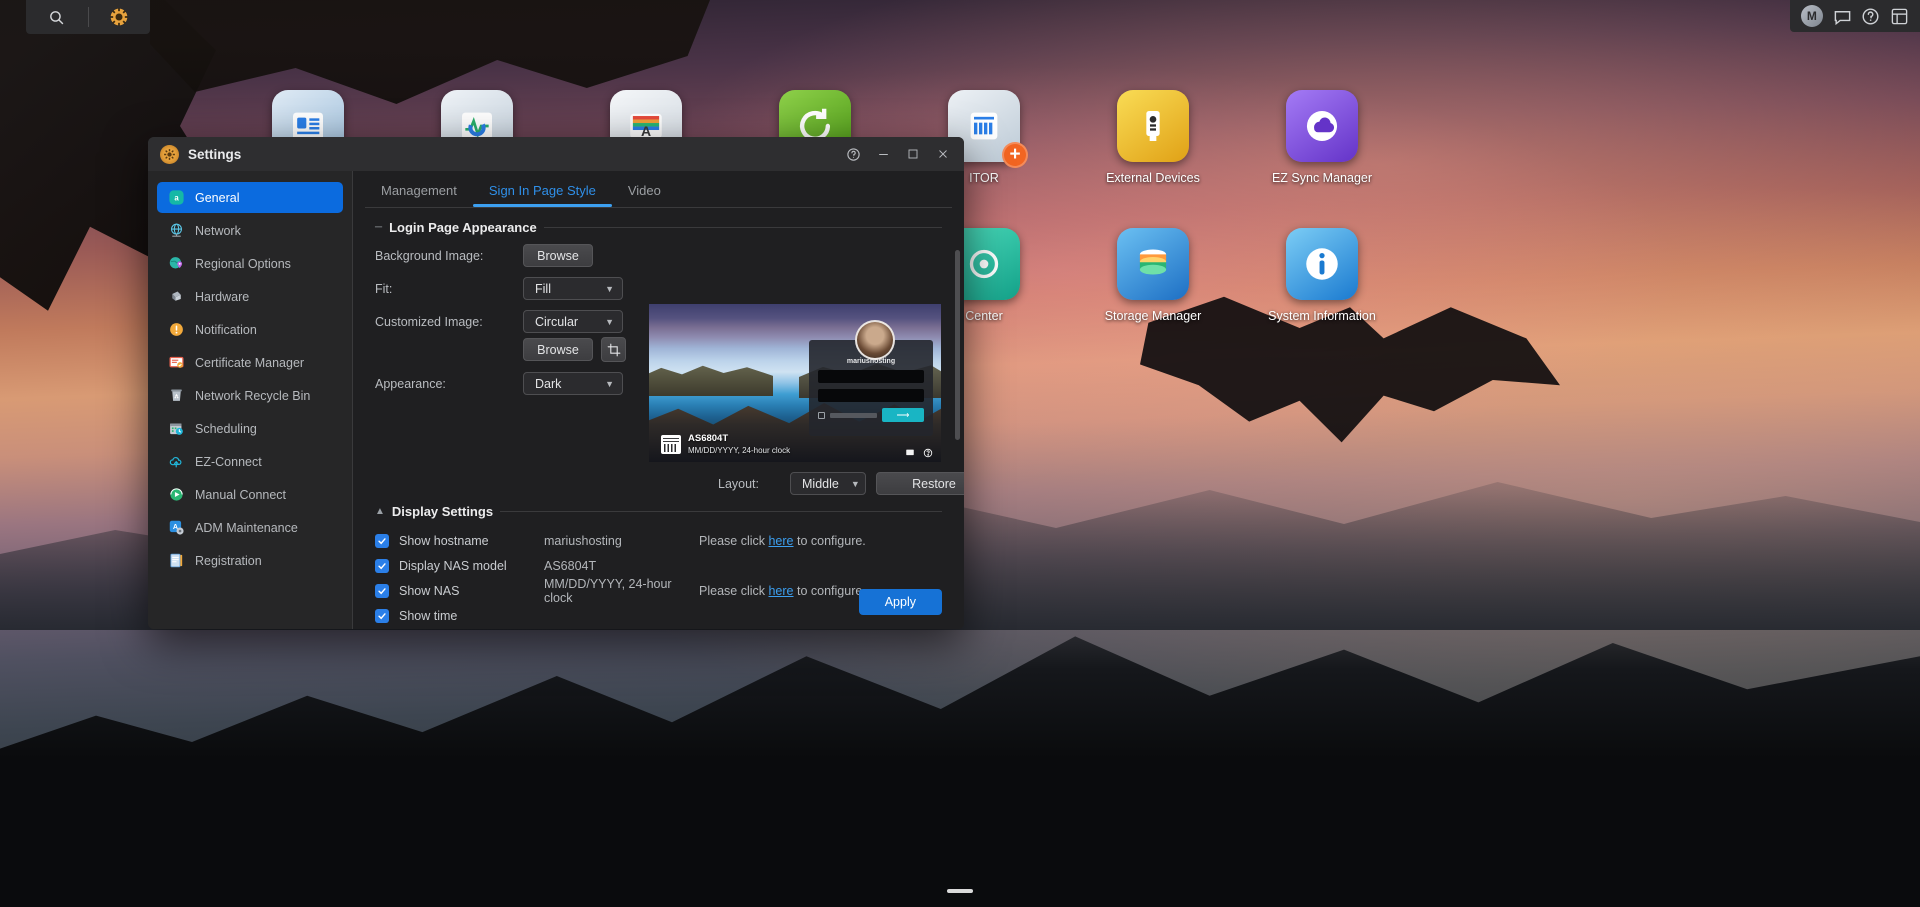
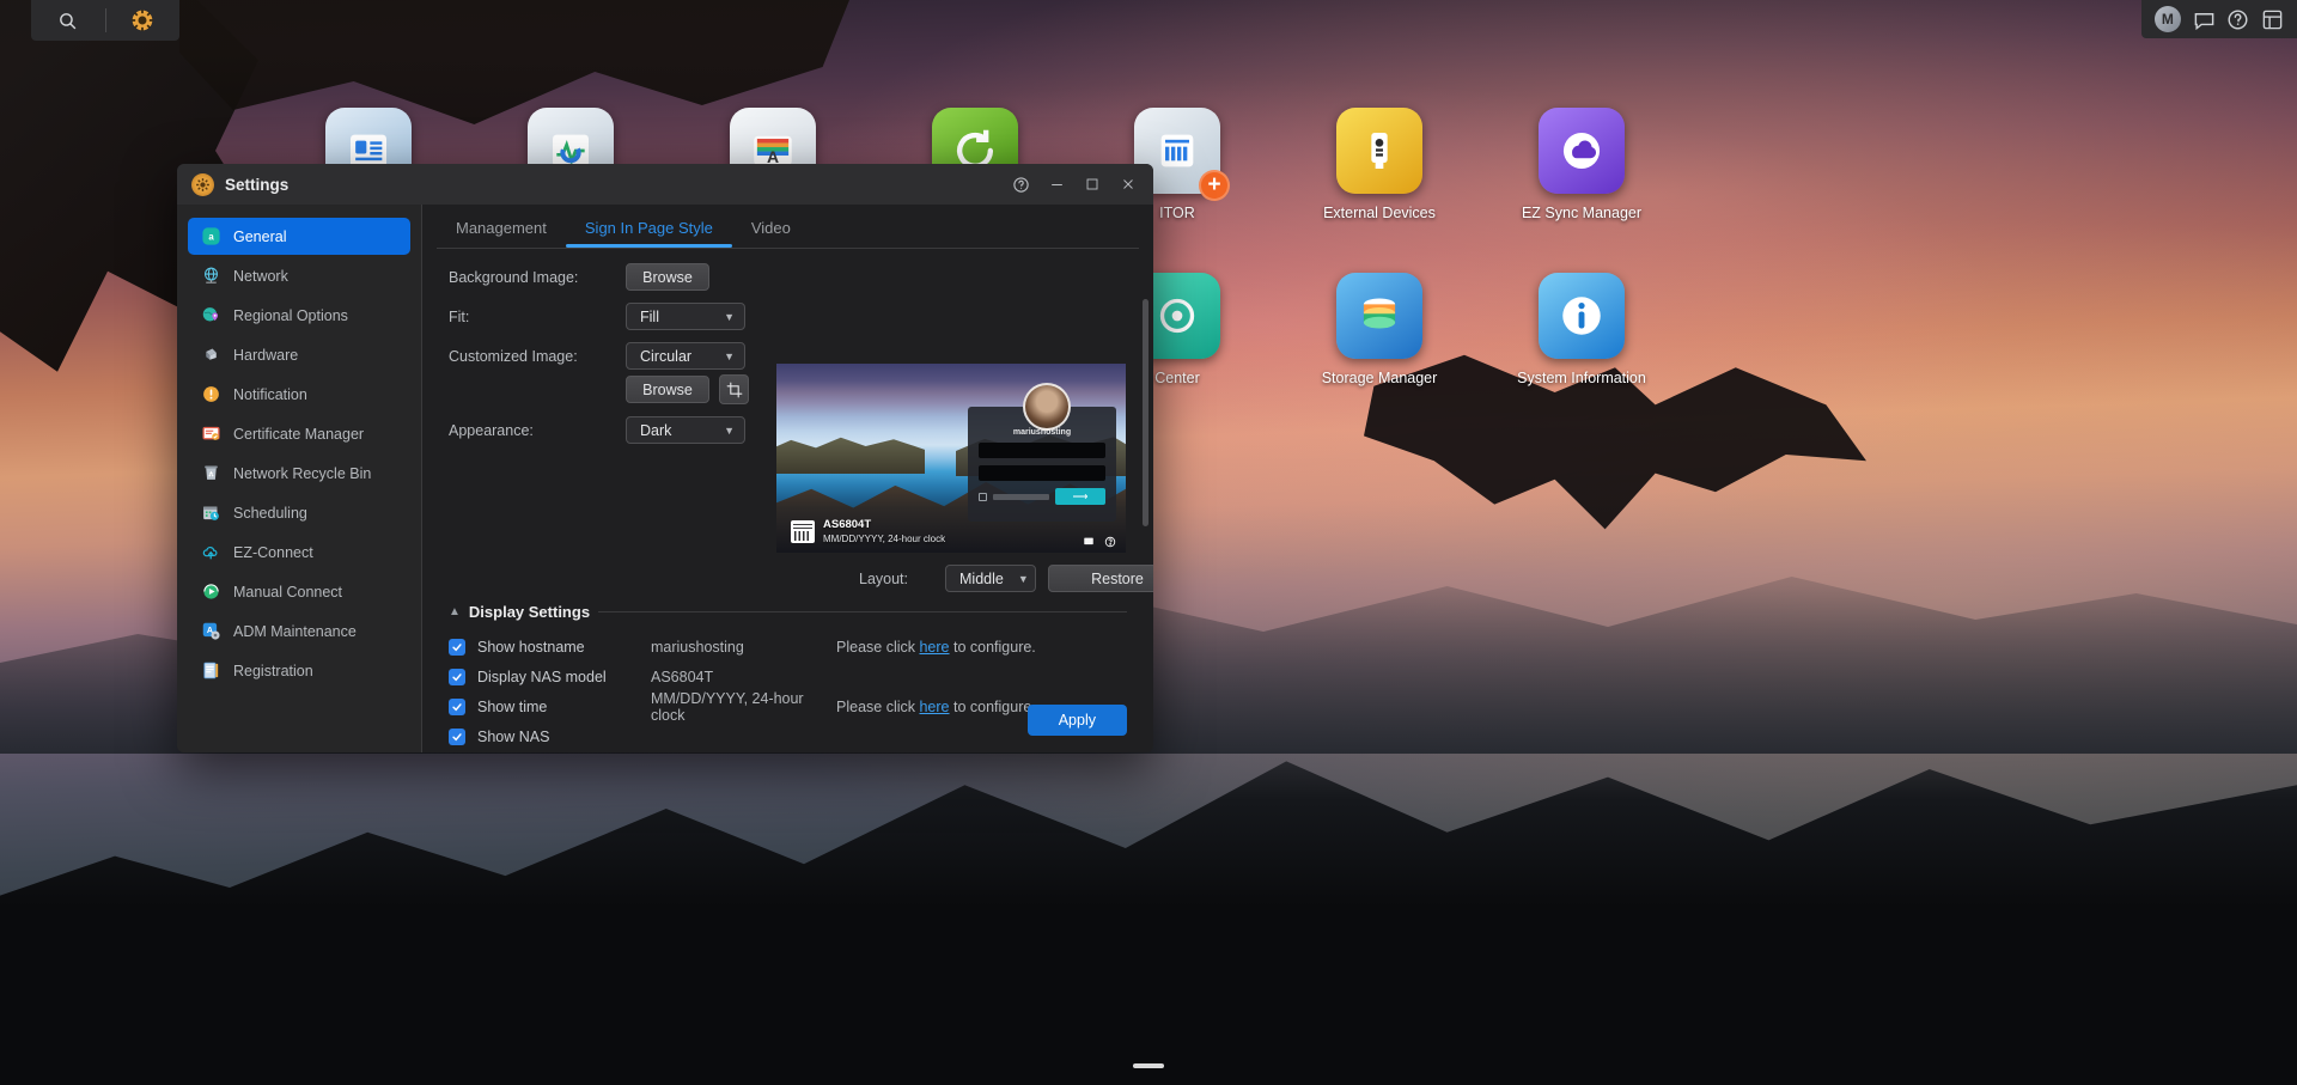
  M
  A
  +
  ITOR
  External Devices
  EZ Sync Manager
  Center
  Storage Manager
  System Information
  Settings
  a
  General
  Network
  Regional Options
  Hardware
  Notification
  Certificate Manager
  Network Recycle Bin
  Scheduling
  EZ-Connect
  Manual Connect
  A
  ADM Maintenance
  Registration
  Management
  Sign In Page Style
  Video
- ─
- Login Page Appearance
  Background Image:
  Browse
  Fit:
  Fill
  ▼
  Customized Image:
  Circular
  ▼
  Browse
  Appearance:
  Dark
  ▼
  ⟶
  AS6804T
  MM/DD/YYYY, 24-hour clock
  Layout:
  Middle
  ▼
  Restore
  ▲
  Display Settings
  Show hostname
  mariushosting
  Please click here to configure.
  Display NAS model
  AS6804T
- Show NAS
+ Show time
  MM/DD/YYYY, 24-hour clock
  Please click here to configur
- Show time
+ Show NAS
  Apply
